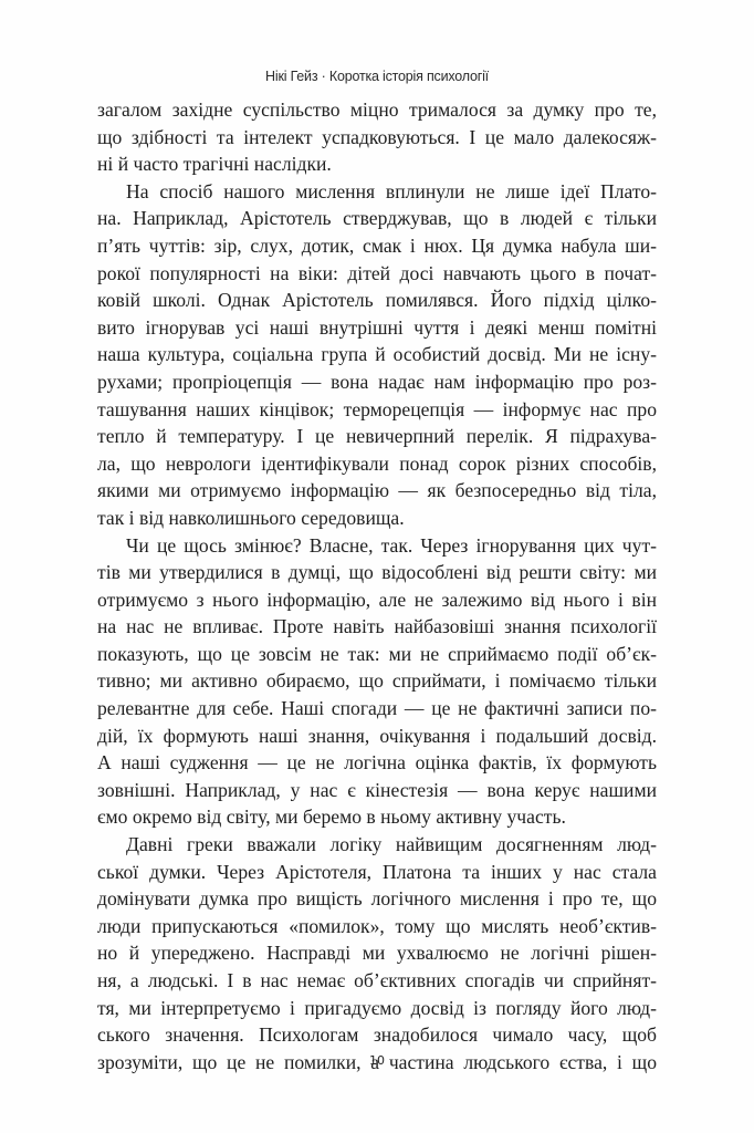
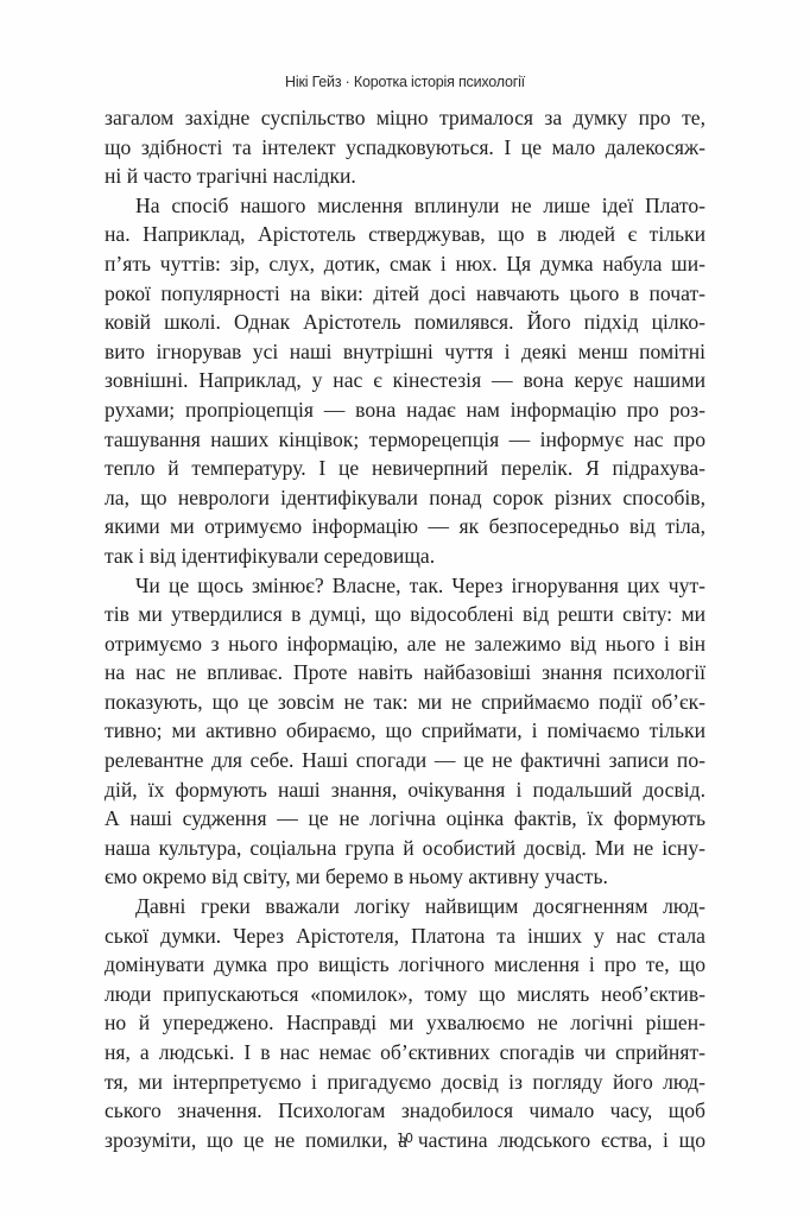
  Нікі Гейз · Коротка історія психології
  загалом західне суспільство міцно трималося за думку про те,
  що здібності та інтелект успадковуються. І це мало далекосяж-
  ні й часто трагічні наслідки.
  На спосіб нашого мислення вплинули не лише ідеї Плато-
  на. Наприклад, Арістотель стверджував, що в людей є тільки
  п’ять чуттів: зір, слух, дотик, смак і нюх. Ця думка набула ши-
  рокої популярності на віки: дітей досі навчають цього в почат-
  ковій школі. Однак Арістотель помилявся. Його підхід цілко-
  вито ігнорував усі наші внутрішні чуття і деякі менш помітні
- наша культура, соціальна група й особистий досвід. Ми не існу-
+ зовнішні. Наприклад, у нас є кінестезія — вона керує нашими
  рухами; пропріоцепція — вона надає нам інформацію про роз-
  ташування наших кінцівок; терморецепція — інформує нас про
  тепло й температуру. І це невичерпний перелік. Я підрахува-
  ла, що неврологи ідентифікували понад сорок різних способів,
  якими ми отримуємо інформацію — як безпосередньо від тіла,
- так і від навколишнього середовища.
+ так і від ідентифікували середовища.
  Чи це щось змінює? Власне, так. Через ігнорування цих чут-
  тів ми утвердилися в думці, що відособлені від решти світу: ми
  отримуємо з нього інформацію, але не залежимо від нього і він
  на нас не впливає. Проте навіть найбазовіші знання психології
  показують, що це зовсім не так: ми не сприймаємо події об’єк-
  тивно; ми активно обираємо, що сприймати, і помічаємо тільки
  релевантне для себе. Наші спогади — це не фактичні записи по-
  дій, їх формують наші знання, очікування і подальший досвід.
  А наші судження — це не логічна оцінка фактів, їх формують
- зовнішні. Наприклад, у нас є кінестезія — вона керує нашими
+ наша культура, соціальна група й особистий досвід. Ми не існу-
  ємо окремо від світу, ми беремо в ньому активну участь.
  Давні греки вважали логіку найвищим досягненням люд-
  ської думки. Через Арістотеля, Платона та інших у нас стала
  домінувати думка про вищість логічного мислення і про те, що
  люди припускаються «помилок», тому що мислять необ’єктив-
  но й упереджено. Насправді ми ухвалюємо не логічні рішен-
  ня, а людські. І в нас немає об’єктивних спогадів чи сприйнят-
  тя, ми інтерпретуємо і пригадуємо досвід із погляду його люд-
  ського значення. Психологам знадобилося чимало часу, щоб
  зрозуміти, що це не помилки, а частина людського єства, і що
  10
